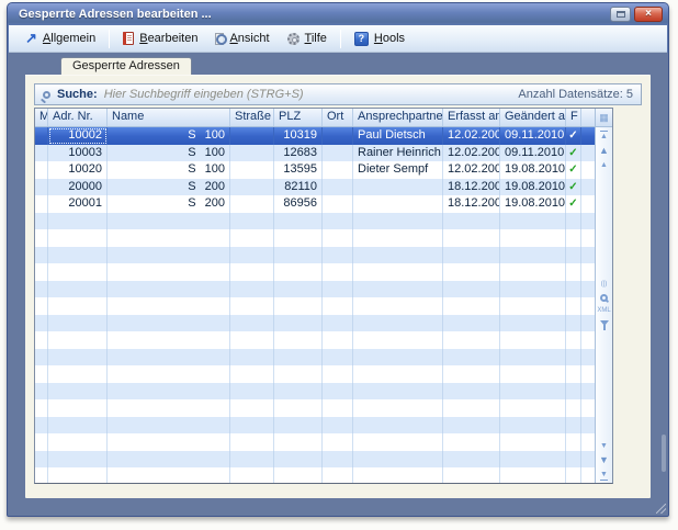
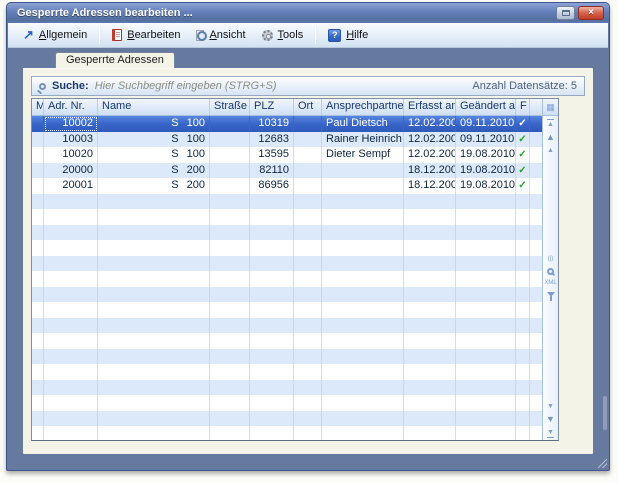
  Gesperrte Adressen bearbeiten ...
  ×
  ↗
  Allgemein
  Bearbeiten
  Ansicht
- Tilfe
+ Tools
  ?
- Hools
+ Hilfe
  Gesperrte Adressen
  Suche:
  Hier Suchbegriff eingeben (STRG+S)
  Anzahl Datensätze: 5
  M
  Adr. Nr.
  Name
  Straße
  PLZ
  Ort
  Ansprechpartne
  Erfasst am
  Geändert a
  F
  10002
  S
  100
  10319
  Paul Dietsch
  12.02.200
  09.11.2010
  ✓
  10003
  S
  100
  12683
  Rainer Heinrich
  12.02.200
  09.11.2010
  ✓
  10020
  S
  100
  13595
  Dieter Sempf
  12.02.200
  19.08.2010
  ✓
  20000
  S
  200
  82110
  18.12.200
  19.08.2010
  ✓
  20001
  S
  200
  86956
  18.12.200
  19.08.2010
  ✓
  ▦
  ▲
  ▼
